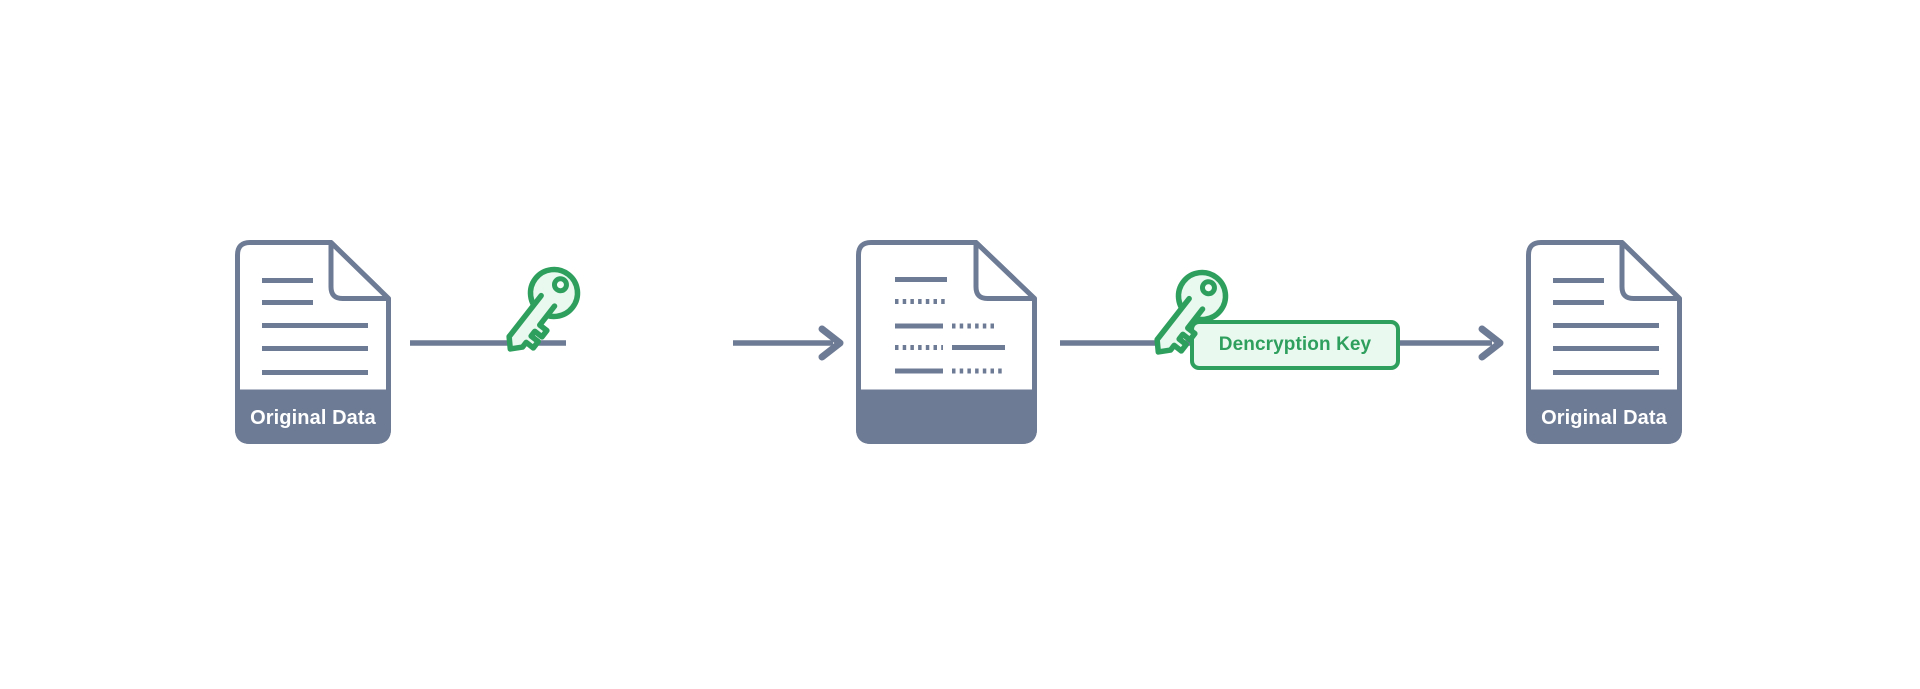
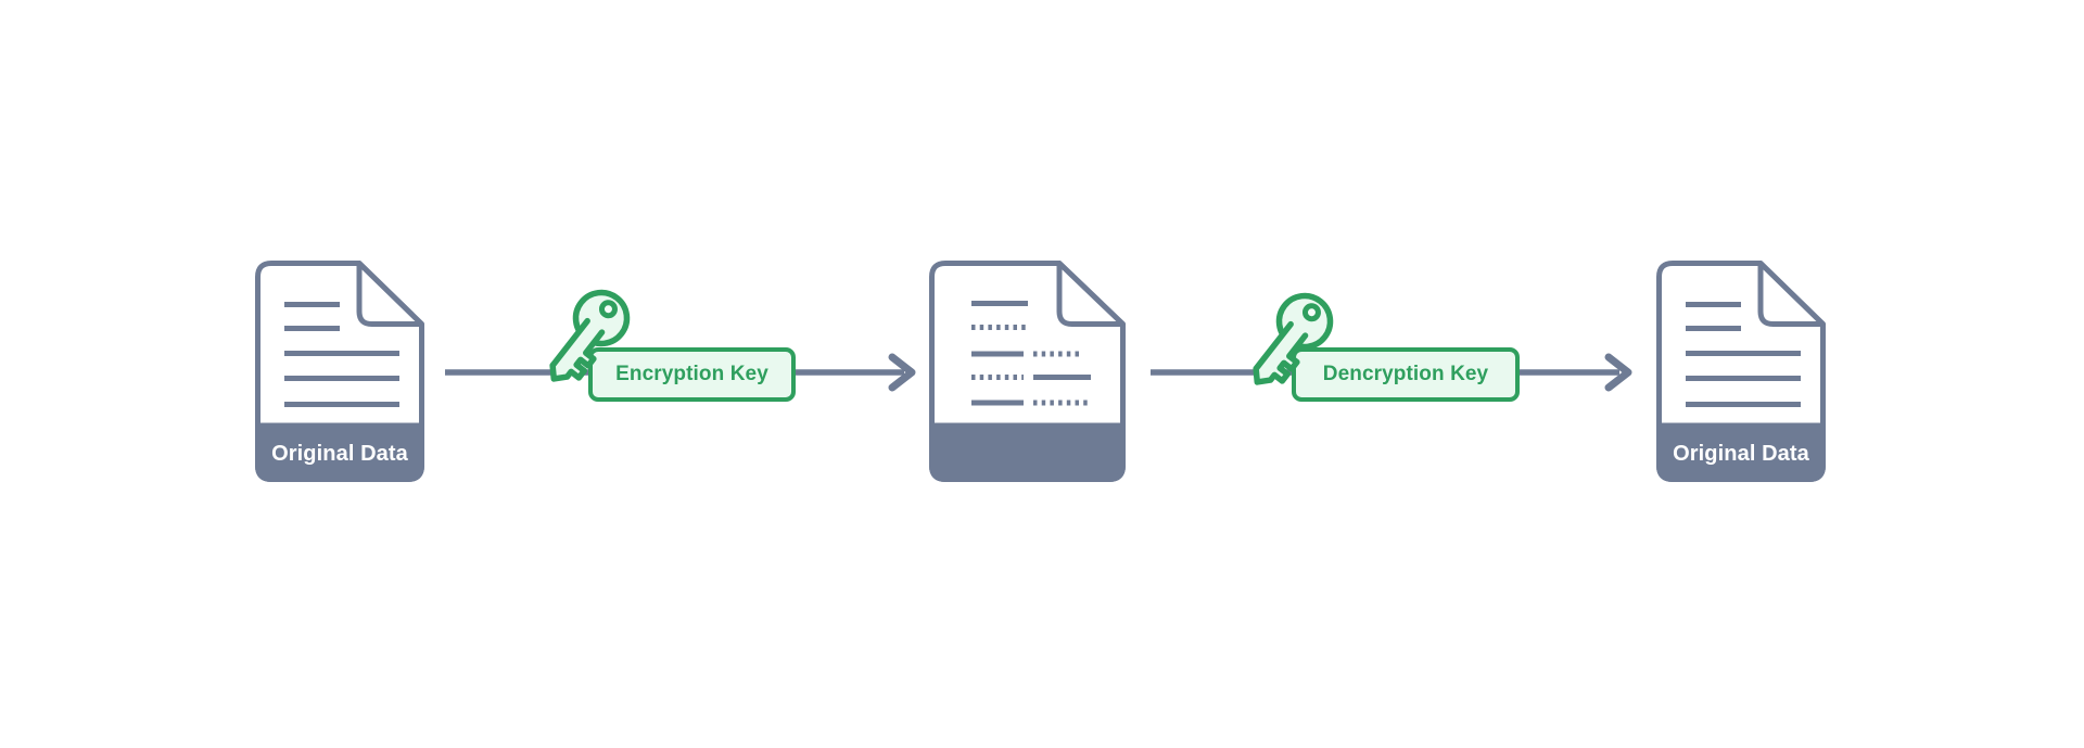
  Original Data
+ Encryption Key
  Dencryption Key
  Original Data
